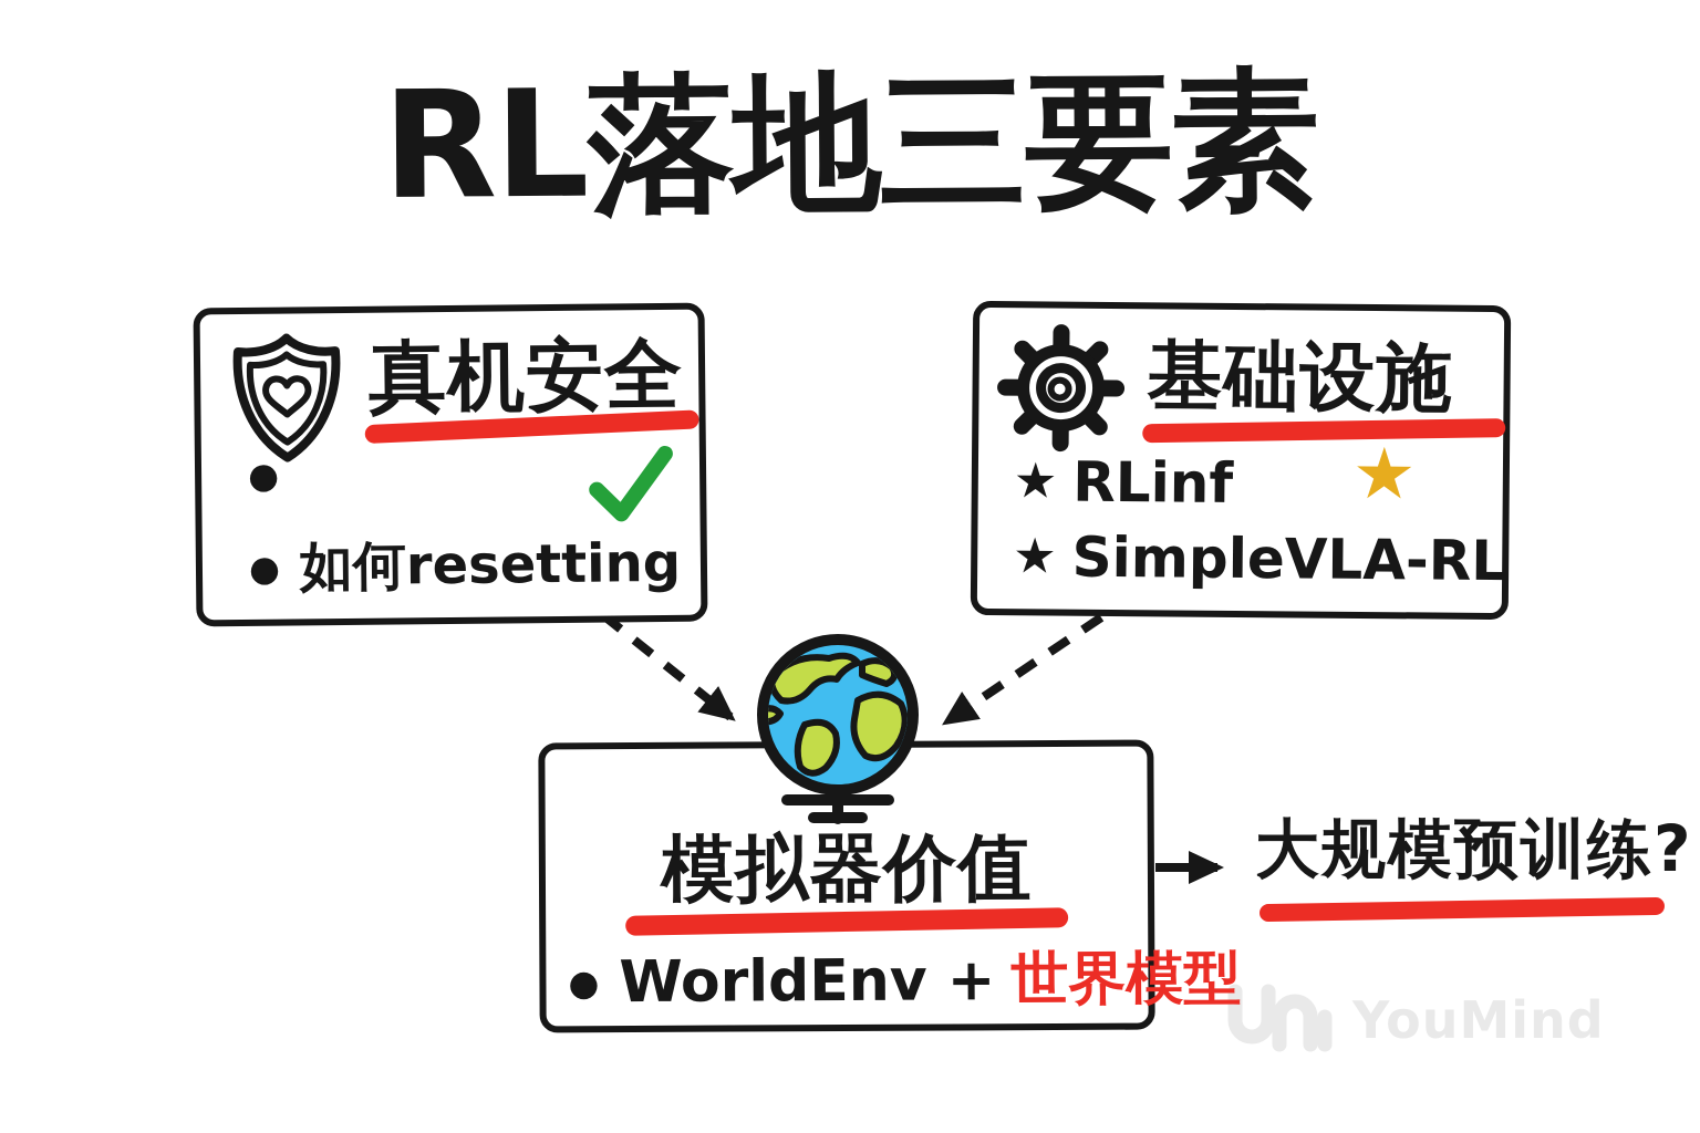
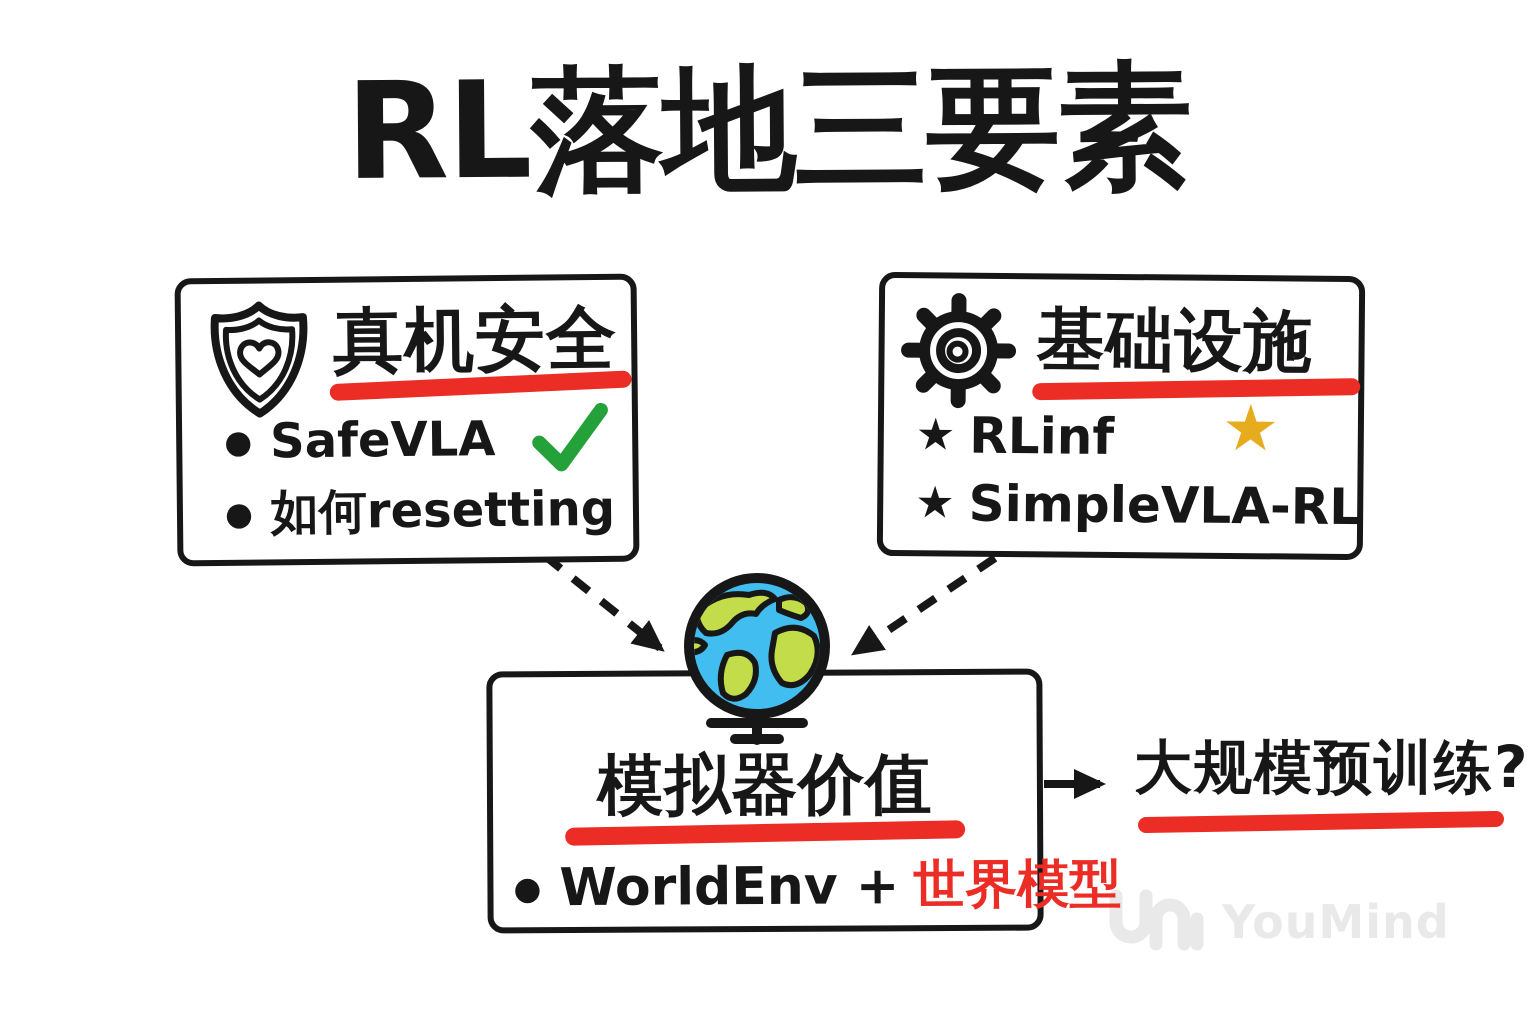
  RL落地三要素
  真机安全
  ●
+ SafeVLA
  ●
  如何resetting
  基础设施
  ★
  RLinf
  ★
  ★
  SimpleVLA-RL
  模拟器价值
  ●
  WorldEnv +
  世界模型
  大规模预训练?
